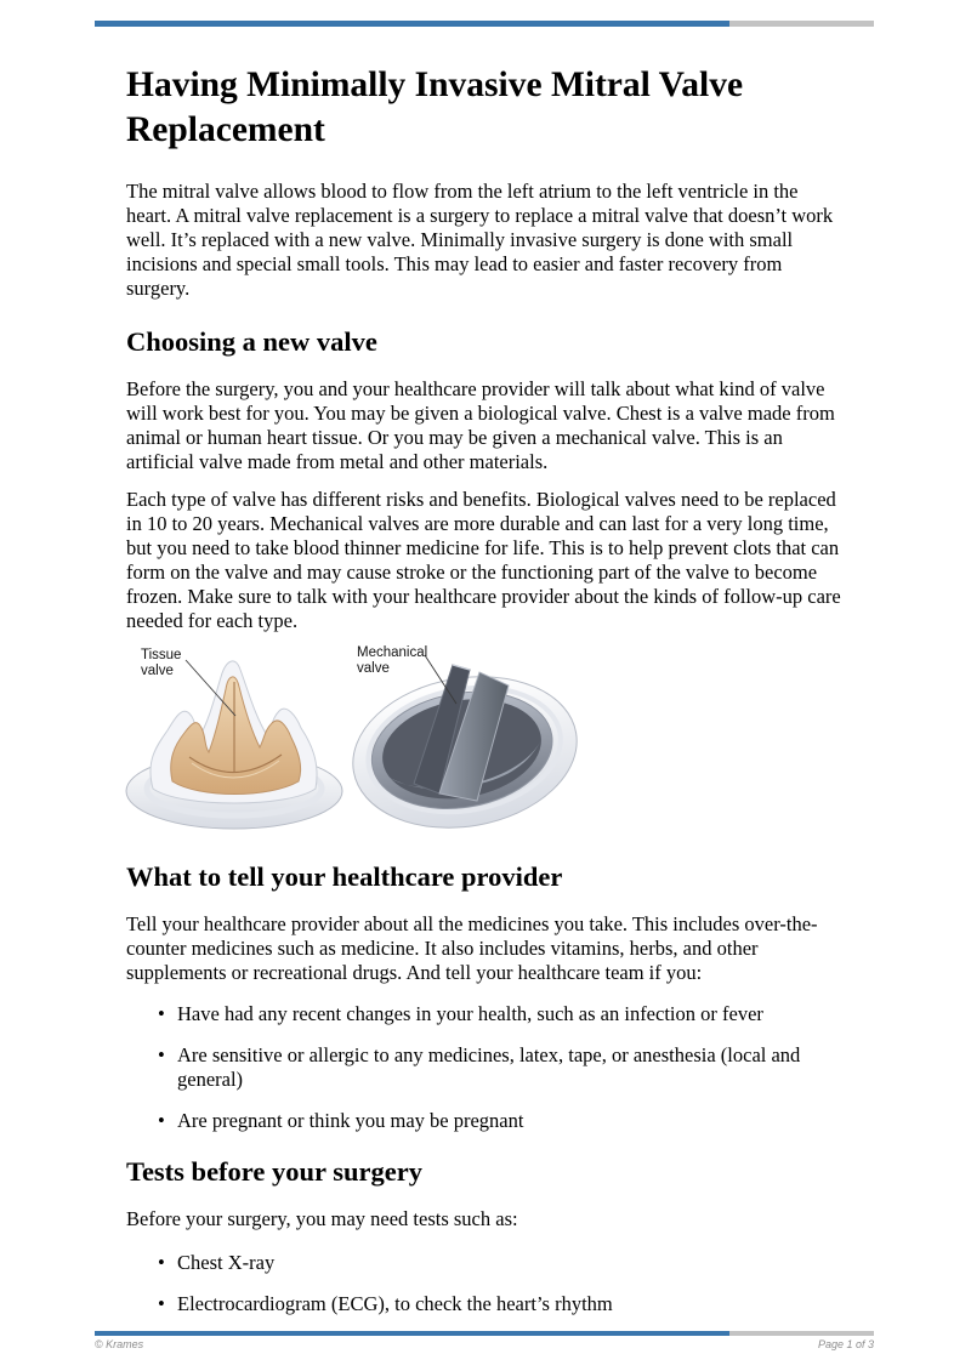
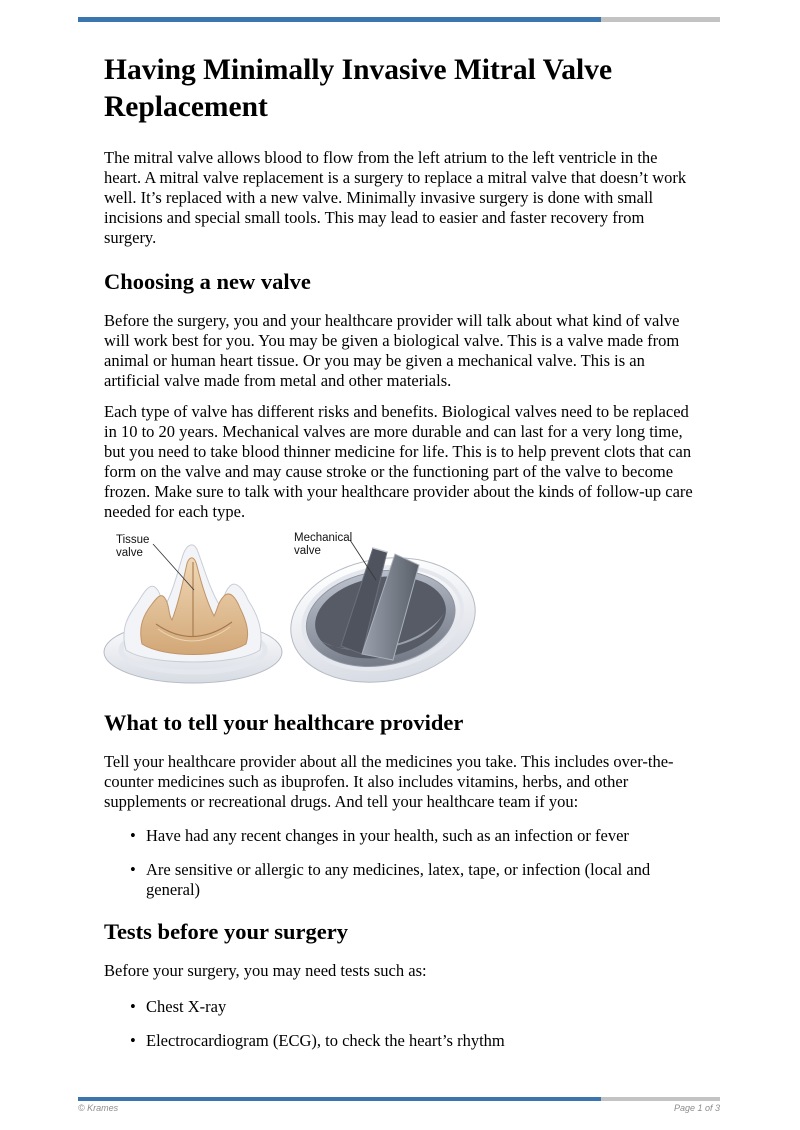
  Having Minimally Invasive Mitral Valve Replacement
  The mitral valve allows blood to flow from the left atrium to the left ventricle in the heart. A mitral valve replacement is a surgery to replace a mitral valve that doesn’t work well. It’s replaced with a new valve. Minimally invasive surgery is done with small incisions and special small tools. This may lead to easier and faster recovery from surgery.
  Choosing a new valve
- Before the surgery, you and your healthcare provider will talk about what kind of valve will work best for you. You may be given a biological valve. Chest is a valve made from animal or human heart tissue. Or you may be given a mechanical valve. This is an artificial valve made from metal and other materials.
+ Before the surgery, you and your healthcare provider will talk about what kind of valve will work best for you. You may be given a biological valve. This is a valve made from animal or human heart tissue. Or you may be given a mechanical valve. This is an artificial valve made from metal and other materials.
  Each type of valve has different risks and benefits. Biological valves need to be replaced in 10 to 20 years. Mechanical valves are more durable and can last for a very long time, but you need to take blood thinner medicine for life. This is to help prevent clots that can form on the valve and may cause stroke or the functioning part of the valve to become frozen. Make sure to talk with your healthcare provider about the kinds of follow-up care needed for each type.
  Tissue
  valve
  Mechanical
  valve
  What to tell your healthcare provider
- Tell your healthcare provider about all the medicines you take. This includes over-the-counter medicines such as medicine. It also includes vitamins, herbs, and other supplements or recreational drugs. And tell your healthcare team if you:
+ Tell your healthcare provider about all the medicines you take. This includes over-the-counter medicines such as ibuprofen. It also includes vitamins, herbs, and other supplements or recreational drugs. And tell your healthcare team if you:
  Have had any recent changes in your health, such as an infection or fever
- Are sensitive or allergic to any medicines, latex, tape, or anesthesia (local and general)
+ Are sensitive or allergic to any medicines, latex, tape, or infection (local and general)
- Are pregnant or think you may be pregnant
  Tests before your surgery
  Before your surgery, you may need tests such as:
  Chest X-ray
  Electrocardiogram (ECG), to check the heart’s rhythm
  © Krames
  Page 1 of 3
